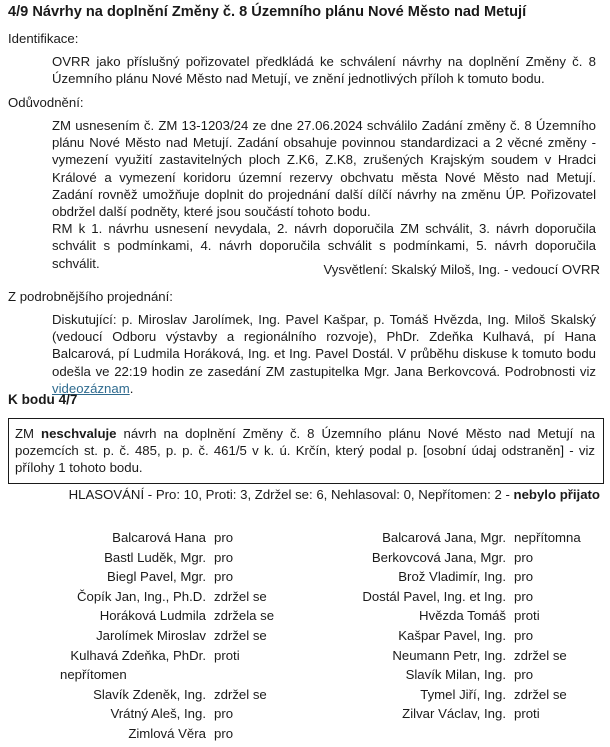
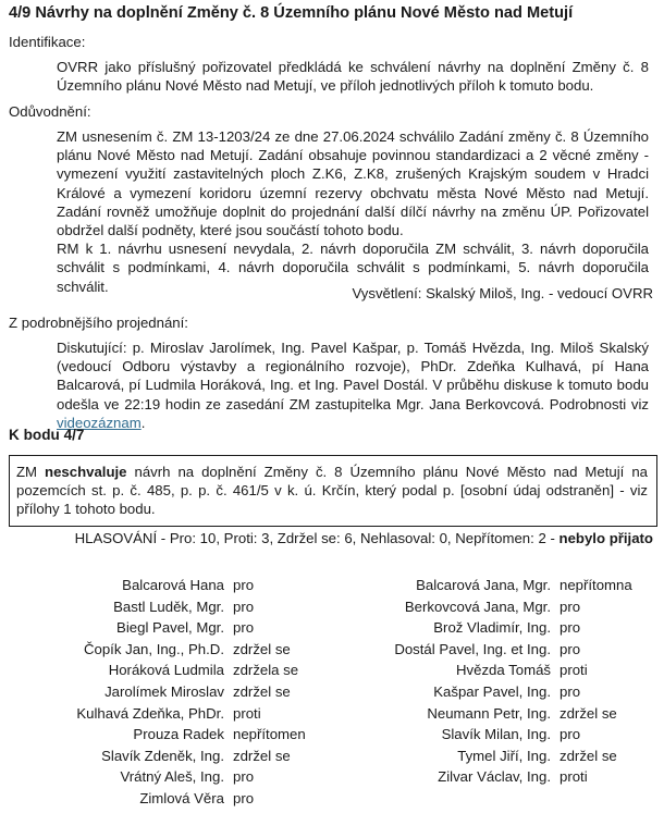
  4/9 Návrhy na doplnění Změny č. 8 Územního plánu Nové Město nad Metují
  Identifikace:
- OVRR jako příslušný pořizovatel předkládá ke schválení návrhy na doplnění Změny č. 8 Územního plánu Nové Město nad Metují, ve znění jednotlivých příloh k tomuto bodu.
+ OVRR jako příslušný pořizovatel předkládá ke schválení návrhy na doplnění Změny č. 8 Územního plánu Nové Město nad Metují, ve příloh jednotlivých příloh k tomuto bodu.
  Odůvodnění:
  ZM usnesením č. ZM 13-1203/24 ze dne 27.06.2024 schválilo Zadání změny č. 8 Územního plánu Nové Město nad Metují. Zadání obsahuje povinnou standardizaci a 2 věcné změny - vymezení využití zastavitelných ploch Z.K6, Z.K8, zrušených Krajským soudem v Hradci Králové a vymezení koridoru územní rezervy obchvatu města Nové Město nad Metují. Zadání rovněž umožňuje doplnit do projednání další dílčí návrhy na změnu ÚP. Pořizovatel obdržel další podněty, které jsou součástí tohoto bodu.
  RM k 1. návrhu usnesení nevydala, 2. návrh doporučila ZM schválit, 3. návrh doporučila schválit s podmínkami, 4. návrh doporučila schválit s podmínkami, 5. návrh doporučila schválit.
  Vysvětlení: Skalský Miloš, Ing. - vedoucí OVRR
  Z podrobnějšího projednání:
  Diskutující: p. Miroslav Jarolímek, Ing. Pavel Kašpar, p. Tomáš Hvězda, Ing. Miloš Skalský (vedoucí Odboru výstavby a regionálního rozvoje), PhDr. Zdeňka Kulhavá, pí Hana Balcarová, pí Ludmila Horáková, Ing. et Ing. Pavel Dostál. V průběhu diskuse k tomuto bodu odešla ve 22:19 hodin ze zasedání ZM zastupitelka Mgr. Jana Berkovcová. Podrobnosti viz videozáznam.
  K bodu 4/7
  ZM neschvaluje návrh na doplnění Změny č. 8 Územního plánu Nové Město nad Metují na pozemcích st. p. č. 485, p. p. č. 461/5 v k. ú. Krčín, který podal p. [osobní údaj odstraněn] - viz přílohy 1 tohoto bodu.
  HLASOVÁNÍ - Pro: 10, Proti: 3, Zdržel se: 6, Nehlasoval: 0, Nepřítomen: 2 - nebylo přijato
  Balcarová Hana
  pro
  Bastl Luděk, Mgr.
  pro
  Biegl Pavel, Mgr.
  pro
  Čopík Jan, Ing., Ph.D.
  zdržel se
  Horáková Ludmila
  zdržela se
  Jarolímek Miroslav
  zdržel se
  Kulhavá Zdeňka, PhDr.
  proti
+ Prouza Radek
  nepřítomen
  Slavík Zdeněk, Ing.
  zdržel se
  Vrátný Aleš, Ing.
  pro
  Zimlová Věra
  pro
  Balcarová Jana, Mgr.
  nepřítomna
  Berkovcová Jana, Mgr.
  pro
  Brož Vladimír, Ing.
  pro
  Dostál Pavel, Ing. et Ing.
  pro
  Hvězda Tomáš
  proti
  Kašpar Pavel, Ing.
  pro
  Neumann Petr, Ing.
  zdržel se
  Slavík Milan, Ing.
  pro
  Tymel Jiří, Ing.
  zdržel se
  Zilvar Václav, Ing.
  proti
